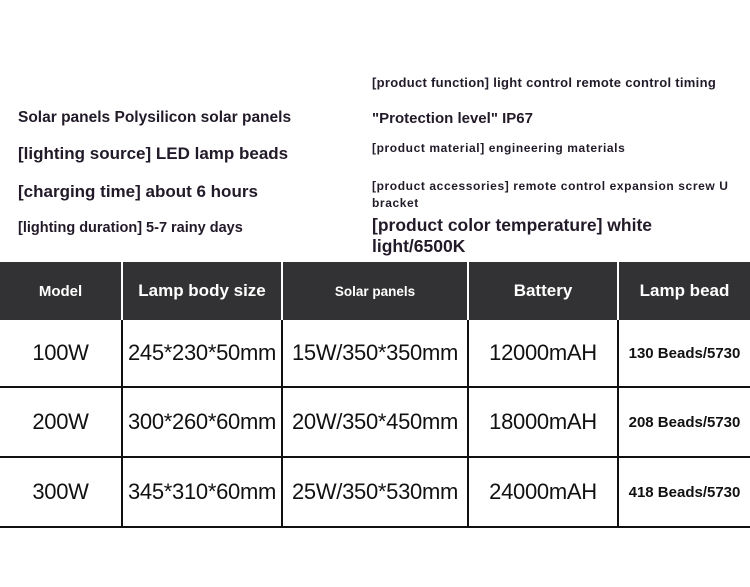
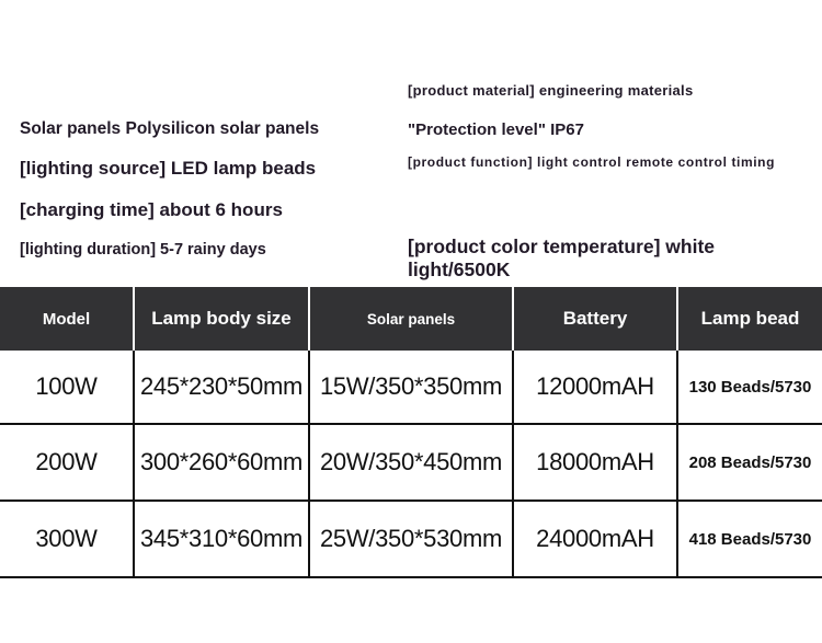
  Solar panels Polysilicon solar panels
  [lighting source] LED lamp beads
  [charging time] about 6 hours
  [lighting duration] 5-7 rainy days
- [product function] light control remote control timing
+ [product material] engineering materials
  "Protection level" IP67
- [product material] engineering materials
+ [product function] light control remote control timing
- [product accessories] remote control expansion screw U bracket
  [product color temperature] white light/6500K
  Model	Lamp body size	Solar panels	Battery	Lamp bead
  100W	245*230*50mm	15W/350*350mm	12000mAH	130 Beads/5730
  200W	300*260*60mm	20W/350*450mm	18000mAH	208 Beads/5730
  300W	345*310*60mm	25W/350*530mm	24000mAH	418 Beads/5730
